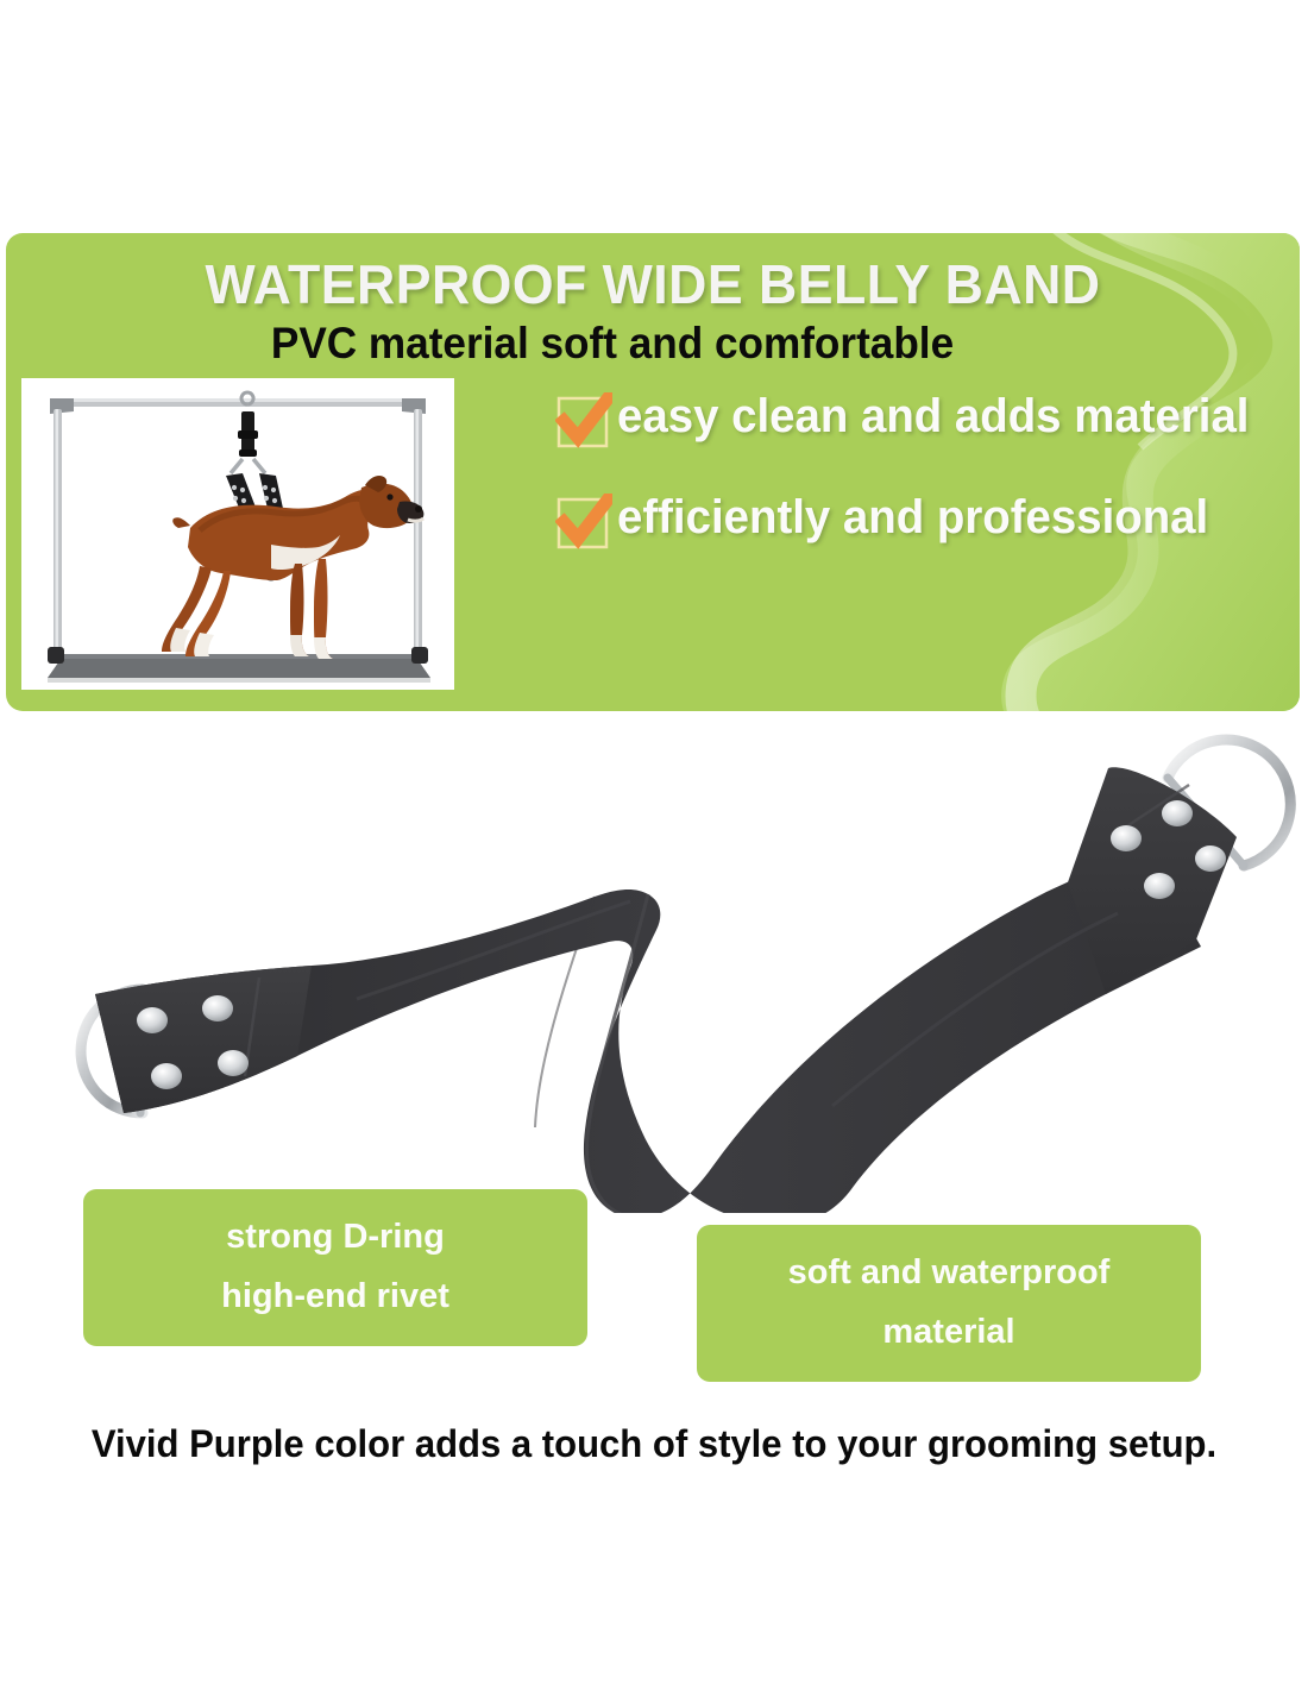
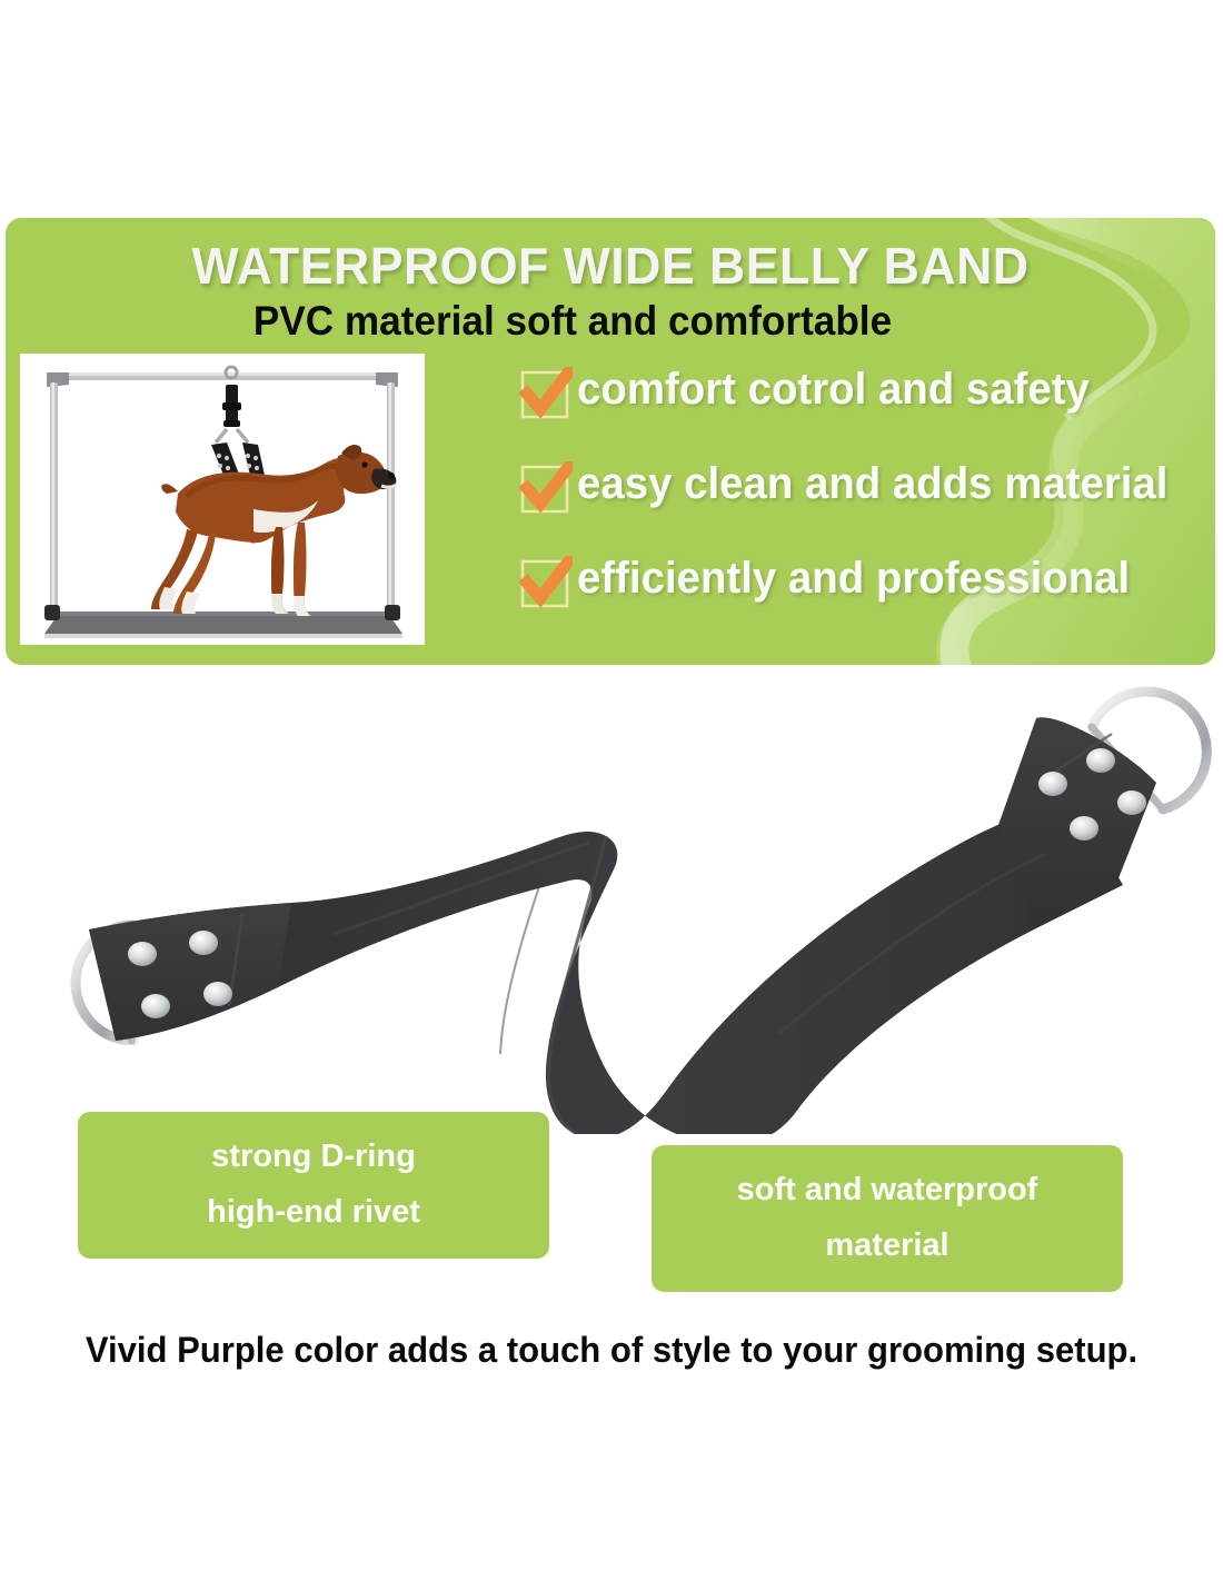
  WATERPROOF WIDE BELLY BAND
  PVC material soft and comfortable
+ comfort cotrol and safety
  easy clean and adds material
  efficiently and professional
  strong D-ring
  high-end rivet
  soft and waterproof
  material
  Vivid Purple color adds a touch of style to your grooming setup.
